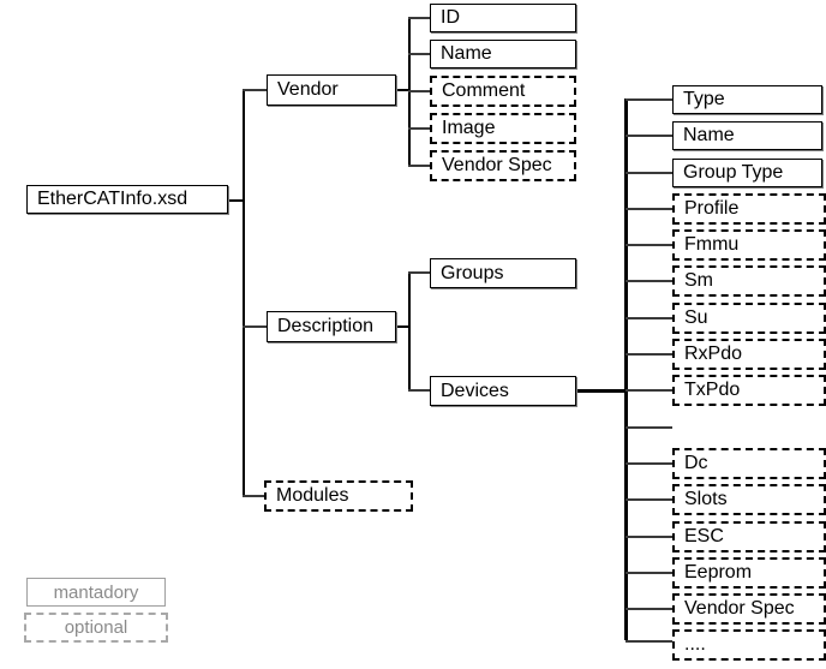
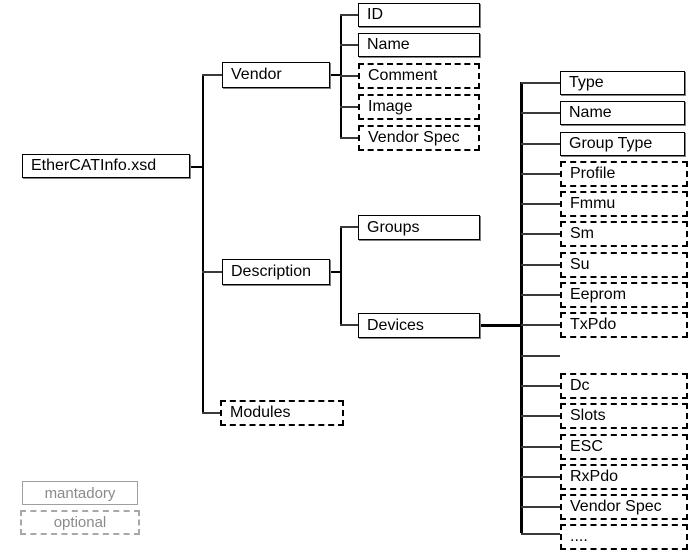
  EtherCATInfo.xsd
  Vendor
  Description
  Modules
  ID
  Name
  Comment
  Image
  Vendor Spec
  Groups
  Devices
  Type
  Name
  Group Type
  Profile
  Fmmu
  Sm
  Su
- RxPdo
+ Eeprom
  TxPdo
  Dc
  Slots
  ESC
- Eeprom
+ RxPdo
  Vendor Spec
  ....
  mantadory
  optional
